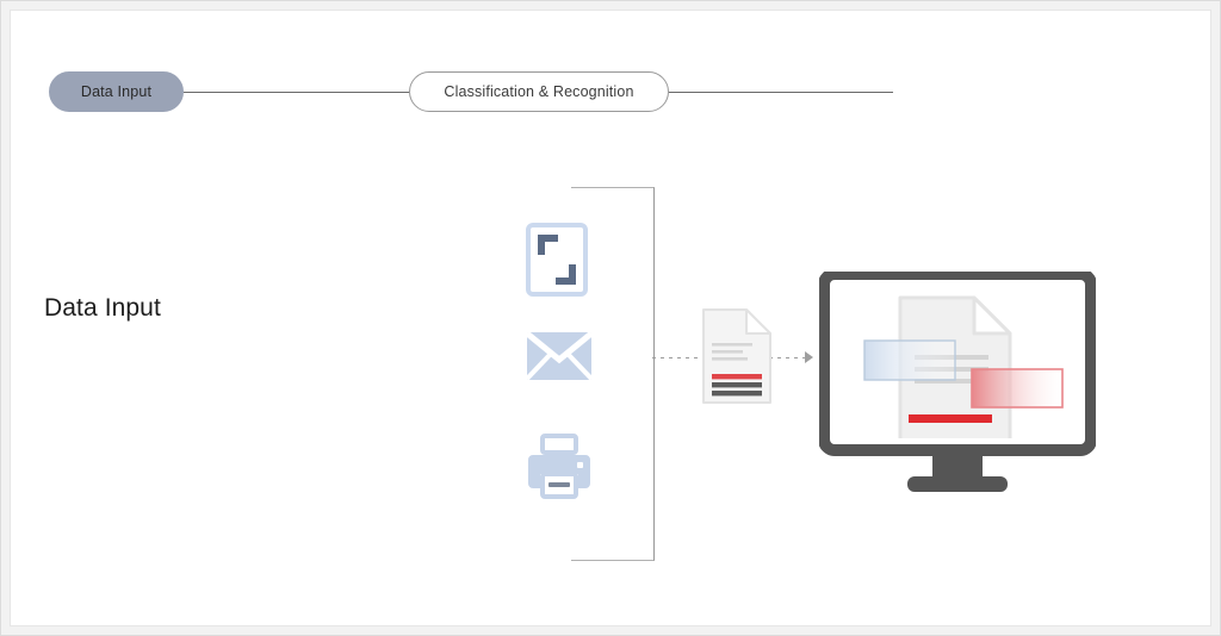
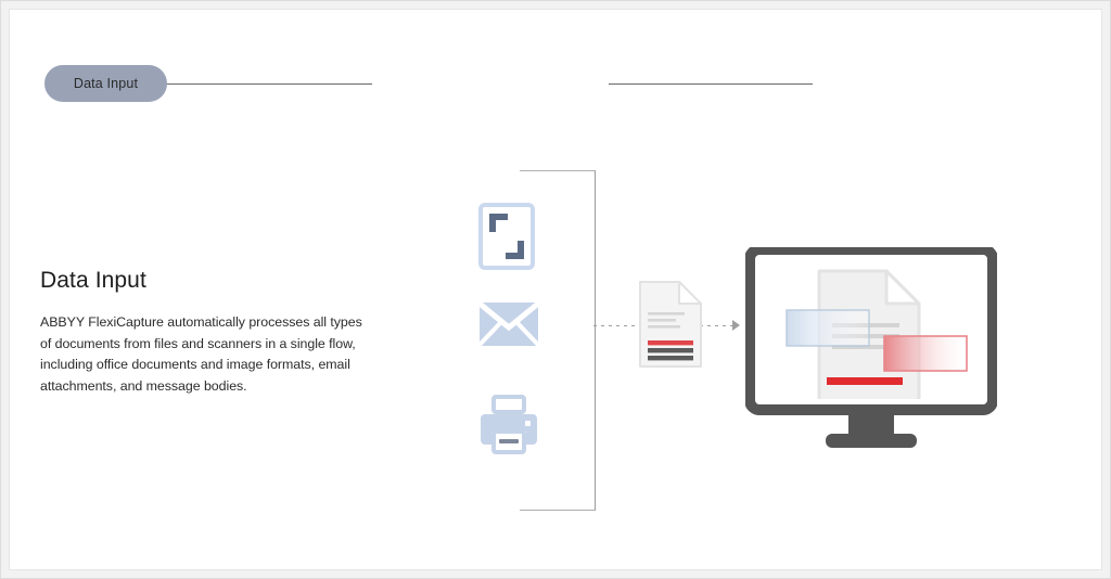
  Data Input
- Classification & Recognition
  Data Input
+ ABBYY FlexiCapture automatically processes all types of documents from files and scanners in a single flow, including office documents and image formats, email attachments, and message bodies.
